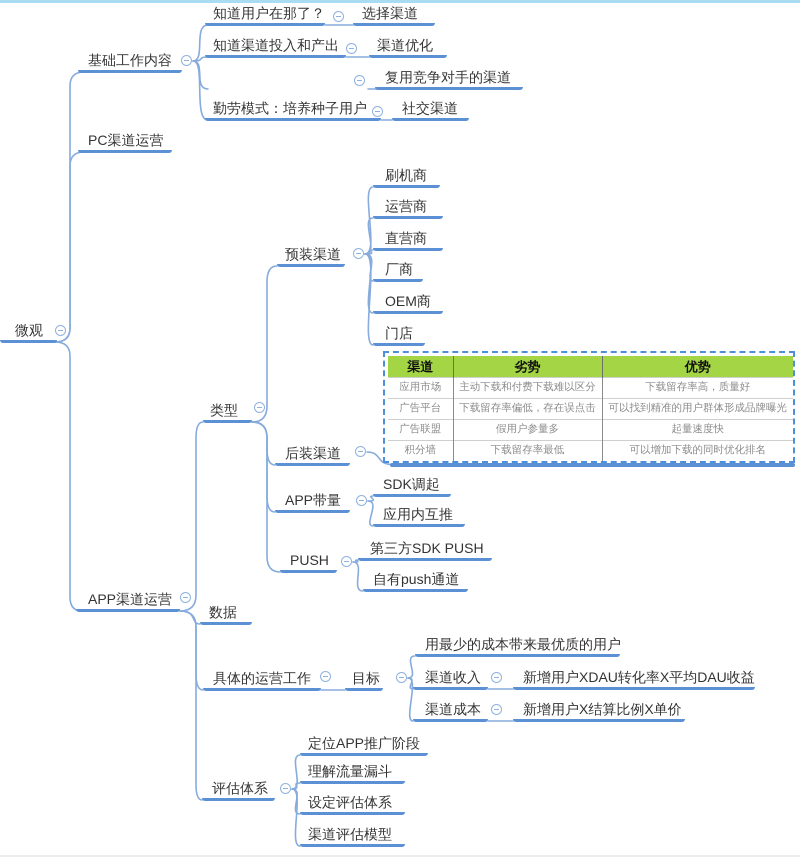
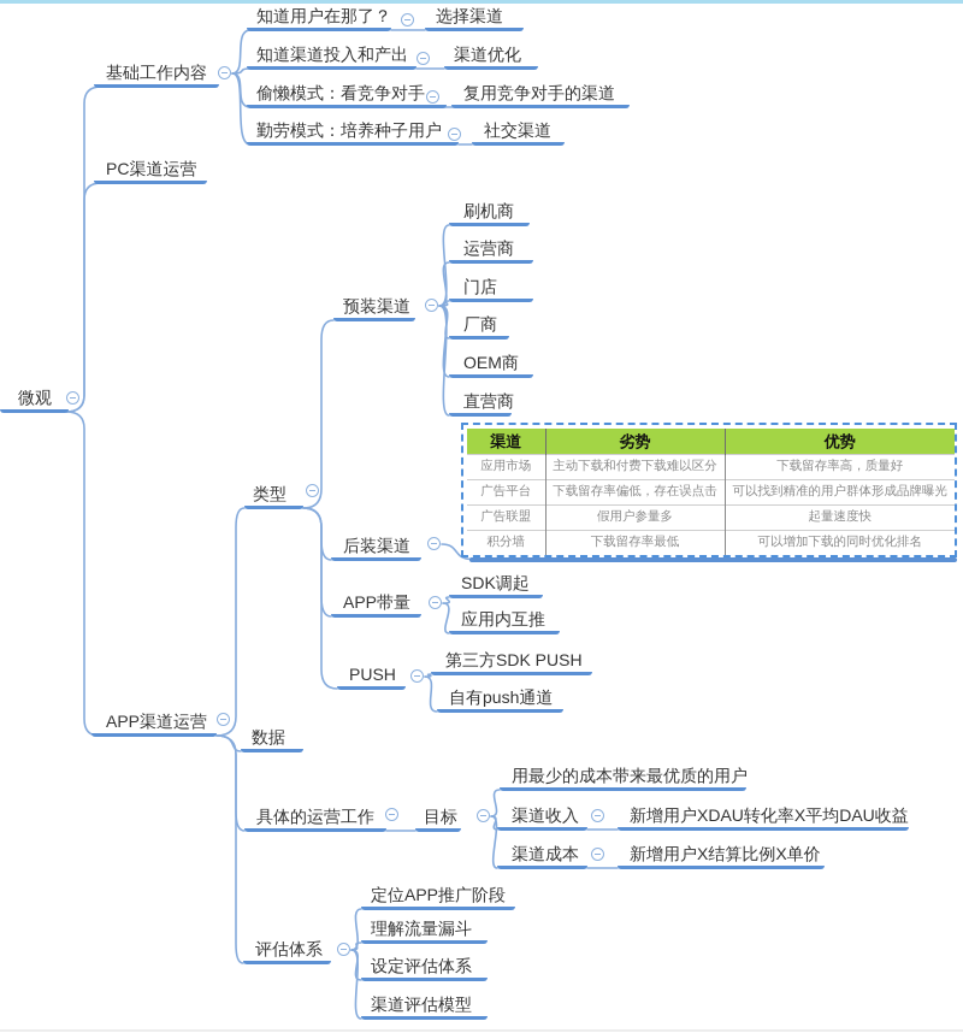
  微观
  基础工作内容
  PC渠道运营
  APP渠道运营
  知道用户在那了？
  选择渠道
  知道渠道投入和产出
  渠道优化
+ 偷懒模式：看竞争对手
  复用竞争对手的渠道
  勤劳模式：培养种子用户
  社交渠道
  类型
  数据
  具体的运营工作
  目标
  评估体系
  预装渠道
  后装渠道
  APP带量
  PUSH
  刷机商
  运营商
- 直营商
+ 门店
  厂商
  OEM商
- 门店
+ 直营商
  SDK调起
  应用内互推
  第三方SDK PUSH
  自有push通道
  用最少的成本带来最优质的用户
  渠道收入
  新增用户XDAU转化率X平均DAU收益
  渠道成本
  新增用户X结算比例X单价
  定位APP推广阶段
  理解流量漏斗
  设定评估体系
  渠道评估模型
  渠道	劣势	优势
  应用市场	主动下载和付费下载难以区分	下载留存率高，质量好
  广告平台	下载留存率偏低，存在误点击	可以找到精准的用户群体形成品牌曝光
  广告联盟	假用户参量多	起量速度快
  积分墙	下载留存率最低	可以增加下载的同时优化排名
